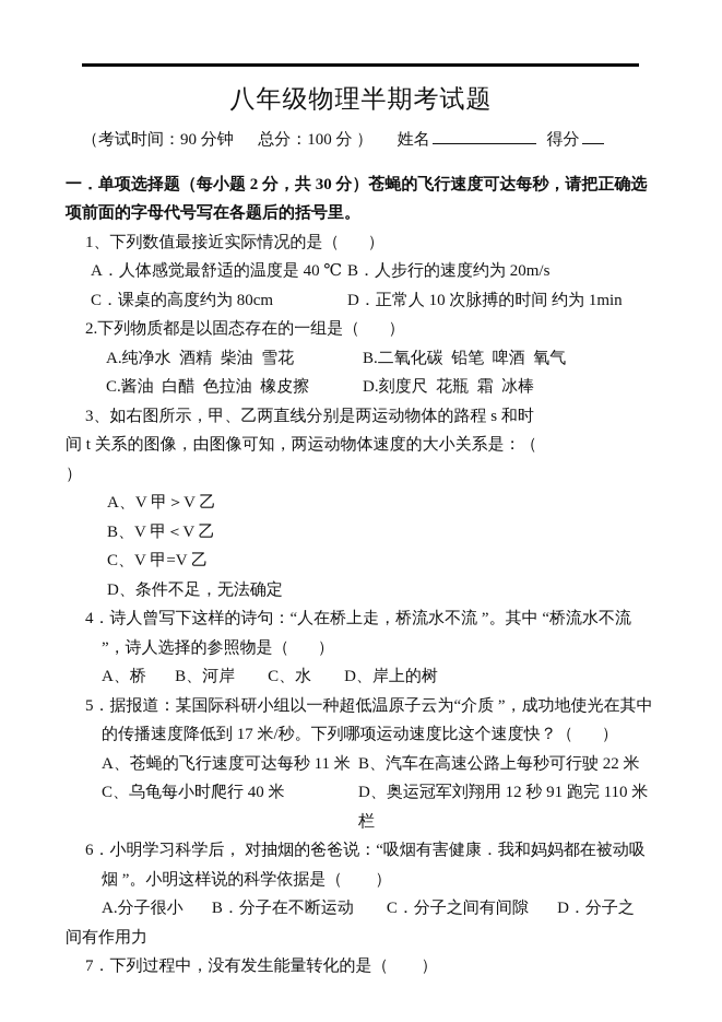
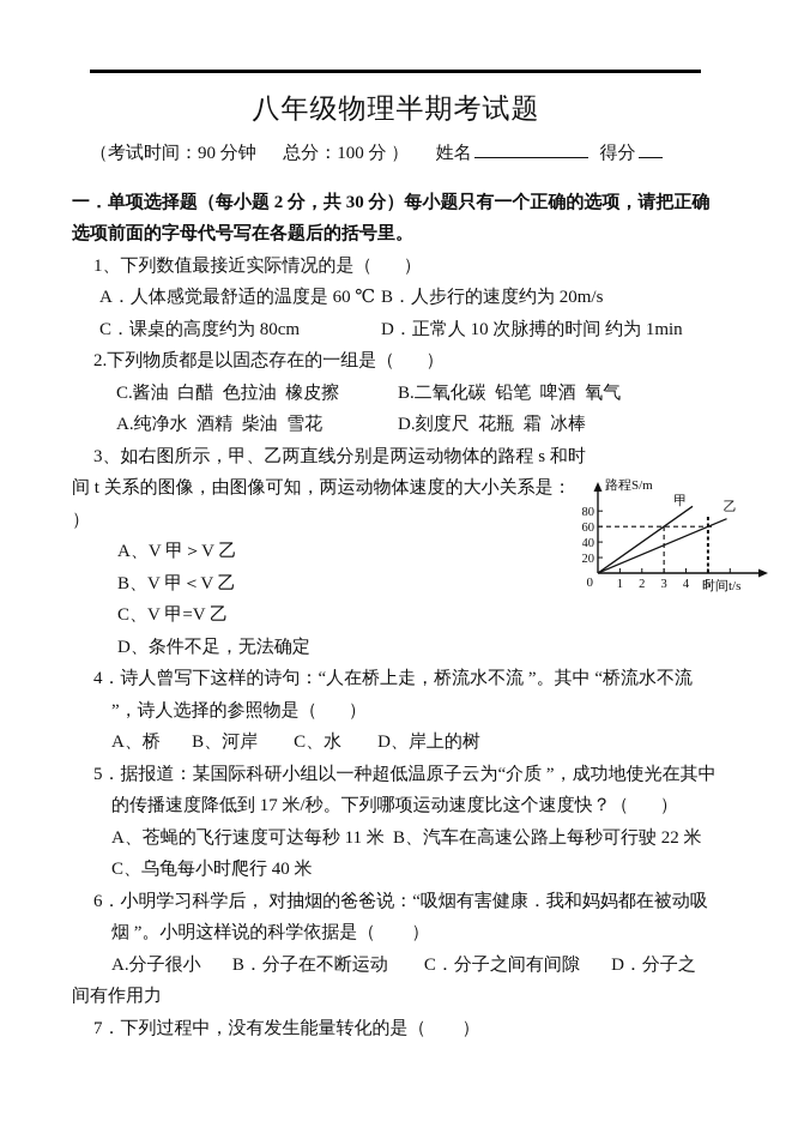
  八年级物理半期考试题
  （考试时间：90 分钟 总分：100 分 ） 姓名 得分
- 一．单项选择题（每小题 2 分，共 30 分）苍蝇的飞行速度可达每秒，请把正确选项前面的字母代号写在各题后的括号里。
+ 一．单项选择题（每小题 2 分，共 30 分）每小题只有一个正确的选项，请把正确选项前面的字母代号写在各题后的括号里。
  1、下列数值最接近实际情况的是（ ）
- A．人体感觉最舒适的温度是 40 ℃
+ A．人体感觉最舒适的温度是 60 ℃
  B．人步行的速度约为 20m/s
  C．课桌的高度约为 80cm
  D．正常人 10 次脉搏的时间 约为 1min
  2.下列物质都是以固态存在的一组是（ ）
- A.纯净水 酒精 柴油 雪花
+ C.酱油 白醋 色拉油 橡皮擦
  B.二氧化碳 铅笔 啤酒 氧气
- C.酱油 白醋 色拉油 橡皮擦
+ A.纯净水 酒精 柴油 雪花
  D.刻度尺 花瓶 霜 冰棒
  3、如右图所示，甲、乙两直线分别是两运动物体的路程 s 和时间 t 关系的图像，由图像可知，两运动物体速度的大小关系是：（ ）
  A、V 甲＞V 乙
  B、V 甲＜V 乙
  C、V 甲=V 乙
  D、条件不足，无法确定
  4．诗人曾写下这样的诗句：“人在桥上走，桥流水不流 ”。其中 “桥流水不流 ”，诗人选择的参照物是（ ）
  A、桥 B、河岸 C、水 D、岸上的树
  5．据报道：某国际科研小组以一种超低温原子云为“介质 ”，成功地使光在其中的传播速度降低到 17 米/秒。下列哪项运动速度比这个速度快？（ ）
  A、苍蝇的飞行速度可达每秒 11 米
  B、汽车在高速公路上每秒可行驶 22 米
  C、乌龟每小时爬行 40 米
- D、奥运冠军刘翔用 12 秒 91 跑完 110 米栏
  6．小明学习科学后， 对抽烟的爸爸说：“吸烟有害健康．我和妈妈都在被动吸烟 ”。小明这样说的科学依据是（ ）
  A.分子很小 B．分子在不断运动 C．分子之间有间隙 D．分子之间有作用力
  7．下列过程中，没有发生能量转化的是（ ）
+ 路程S/m
+ 时间t/s
+ 0
+ 1
+ 2
+ 3
+ 4
+ 5
+ 20
+ 40
+ 60
+ 80
+ 甲
+ 乙
